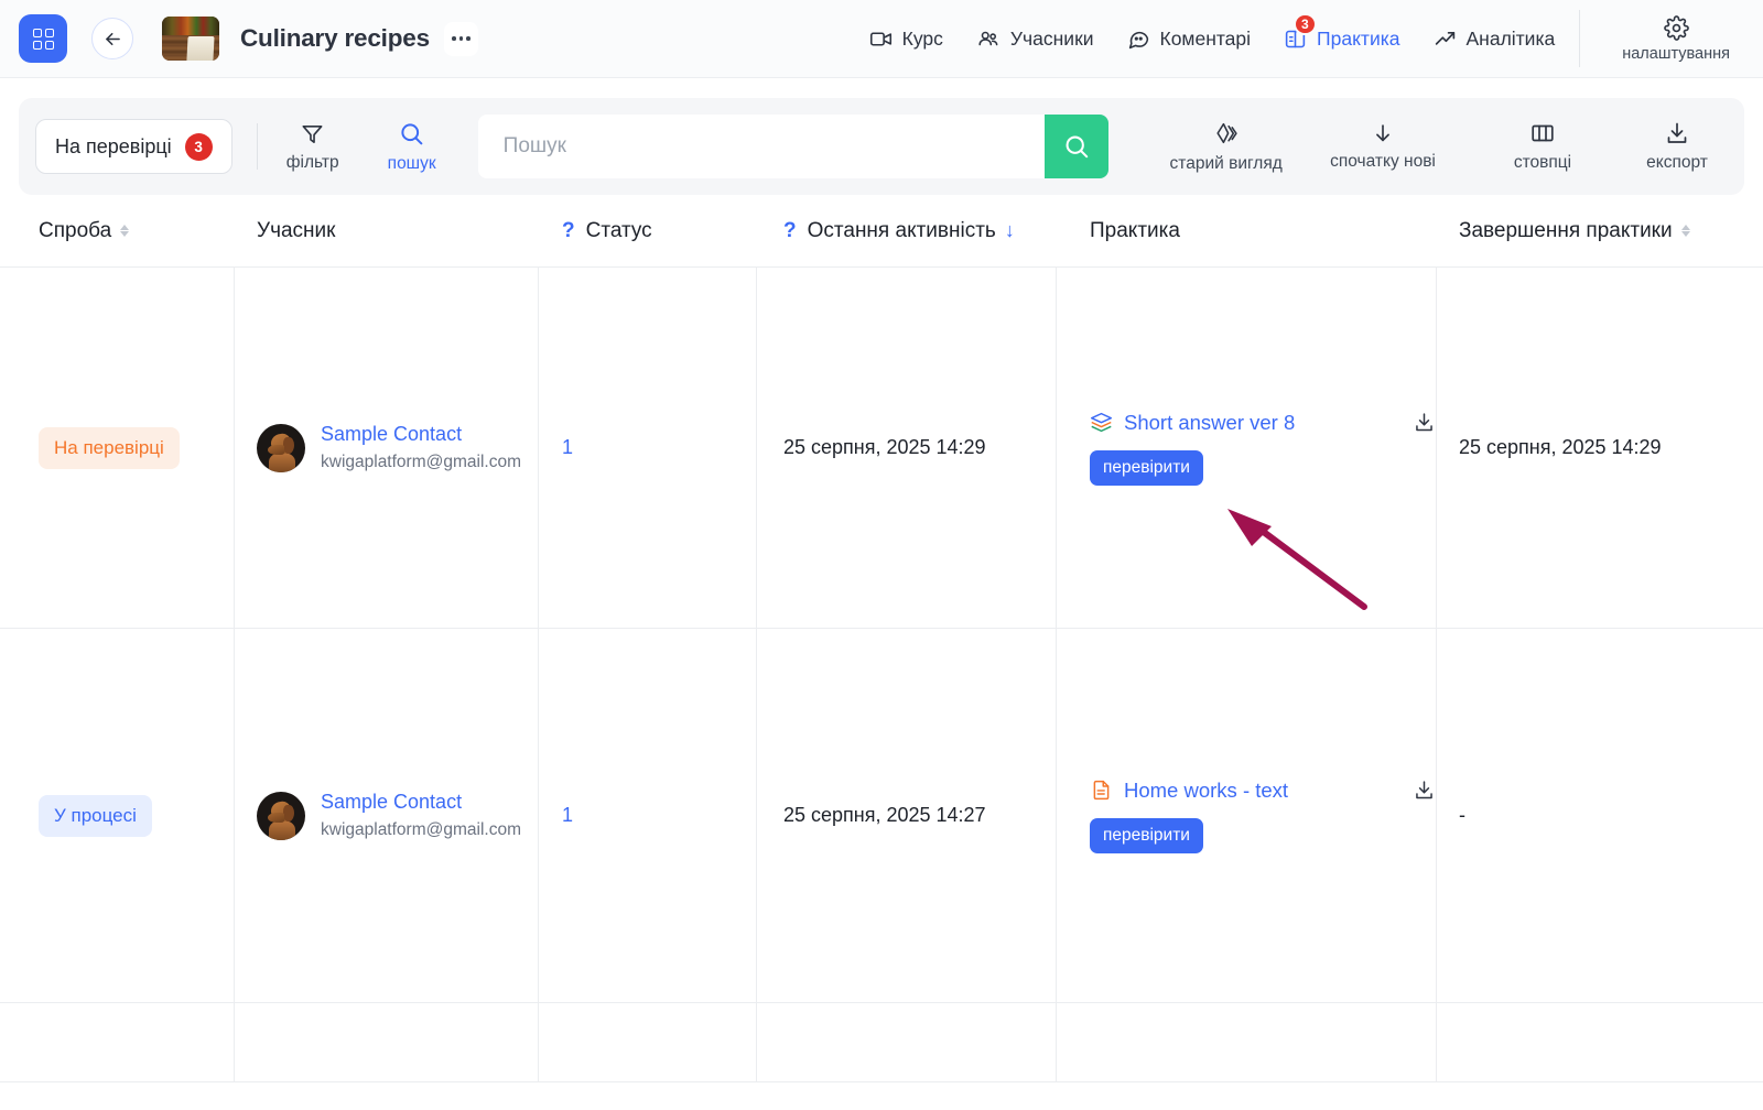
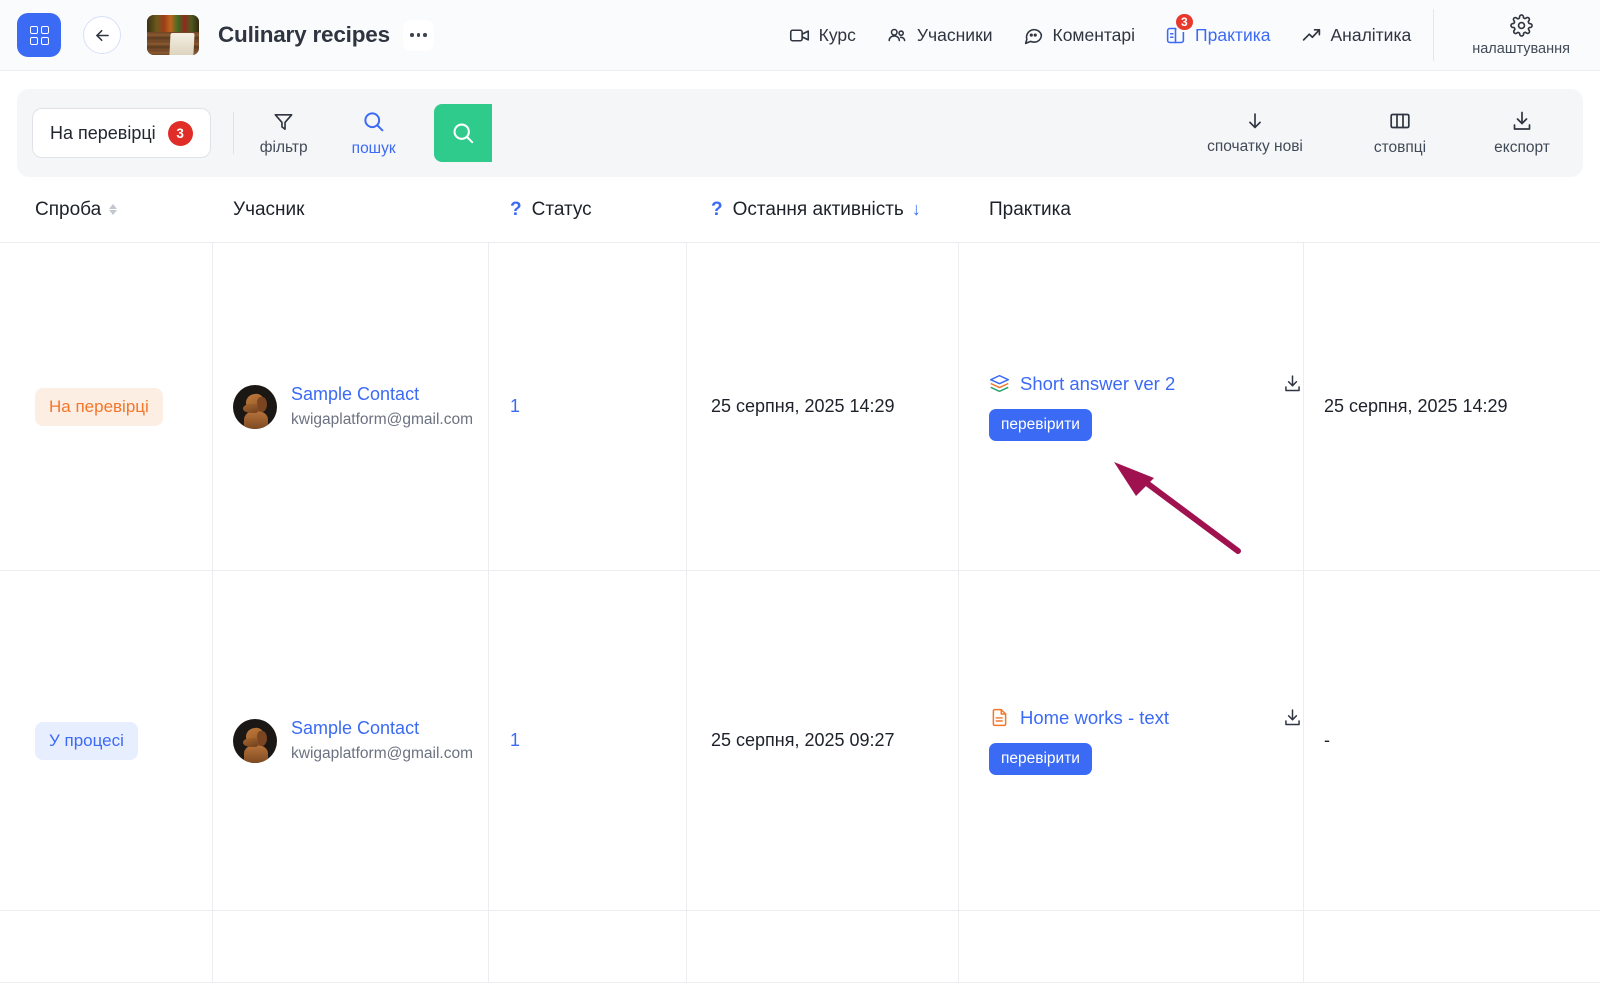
  Culinary recipes
  Курс
  Учасники
  Коментарі
  Практика
  3
  Аналітика
  налаштування
  На перевірці
  3
  фільтр
  пошук
- Пошук
- старий вигляд
  спочатку нові
  стовпці
  експорт
  Спроба
  Учасник
  ?
  Статус
  ?
  Остання активність
  ↓
  Практика
- Завершення практики
  На перевірці
  Sample Contact
  kwigaplatform@gmail.com
  1
  25 серпня, 2025 14:29
- Short answer ver 8
+ Short answer ver 2
  перевірити
  25 серпня, 2025 14:29
  У процесі
  Sample Contact
  kwigaplatform@gmail.com
  1
- 25 серпня, 2025 14:27
+ 25 серпня, 2025 09:27
  Home works - text
  перевірити
  -
